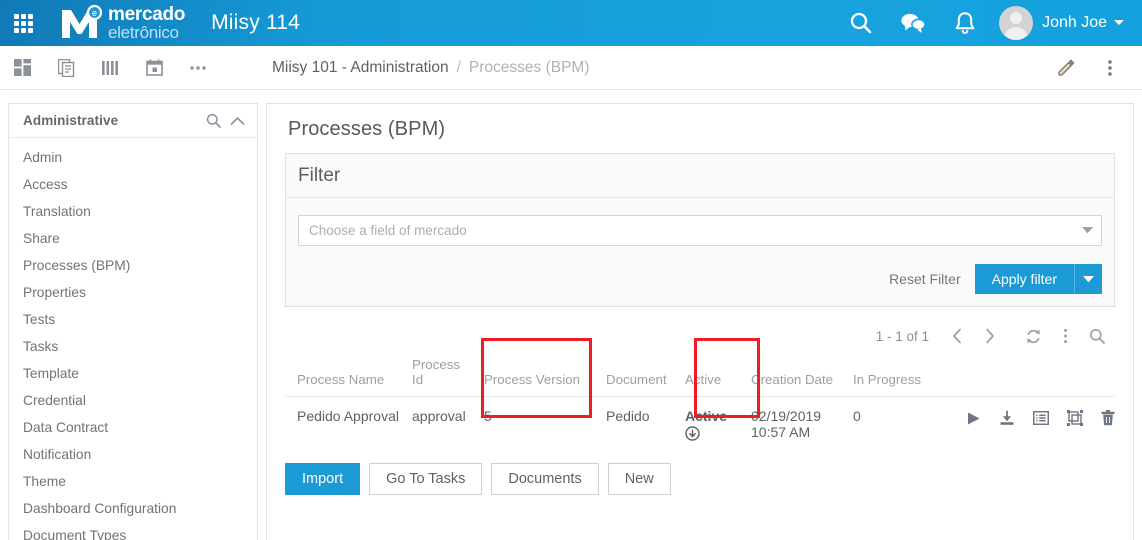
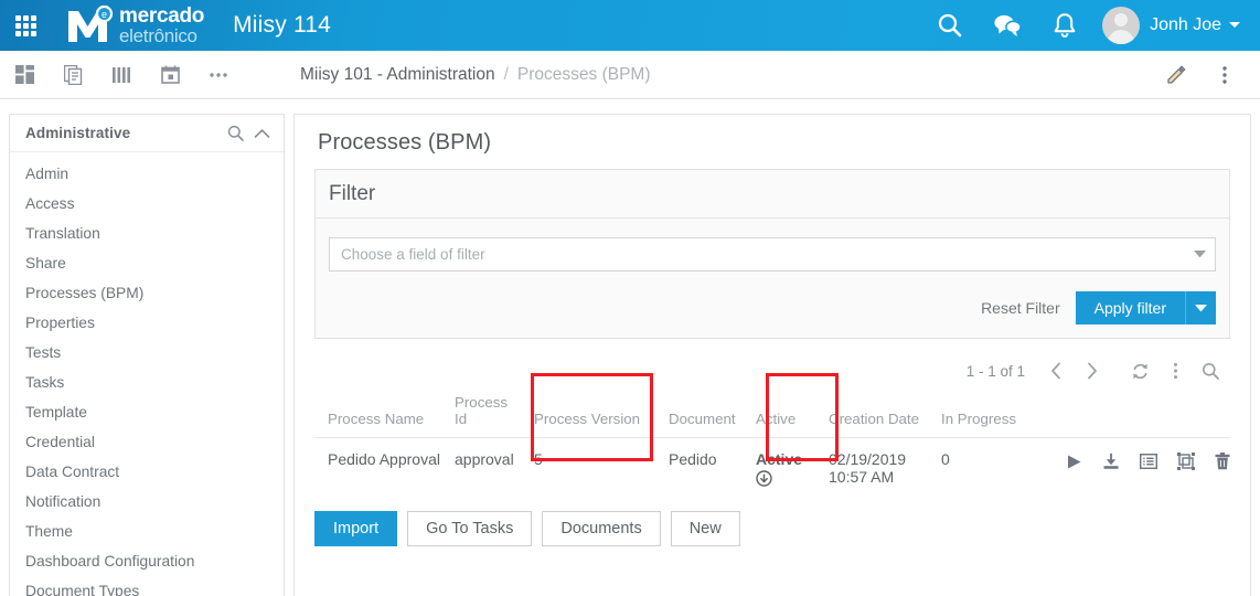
  e
  mercado
  eletrônico
  Miisy 114
  Jonh Joe
  Miisy 101 - Administration
  /
  Processes (BPM)
  Administrative
  Admin
  Access
  Translation
  Share
  Processes (BPM)
  Properties
  Tests
  Tasks
  Template
  Credential
  Data Contract
  Notification
  Theme
  Dashboard Configuration
  Document Types
  Processes (BPM)
  Filter
- Choose a field of mercado
+ Choose a field of filter
  Reset Filter
  Apply filter
  1 - 1 of 1
  Process Name	Process Id	Process Version	Document	Active	Creation Date	In Progress
  Pedido Approval	approval	5	Pedido	Active	02/19/2019 10:57 AM	0
  Import
  Go To Tasks
  Documents
  New
